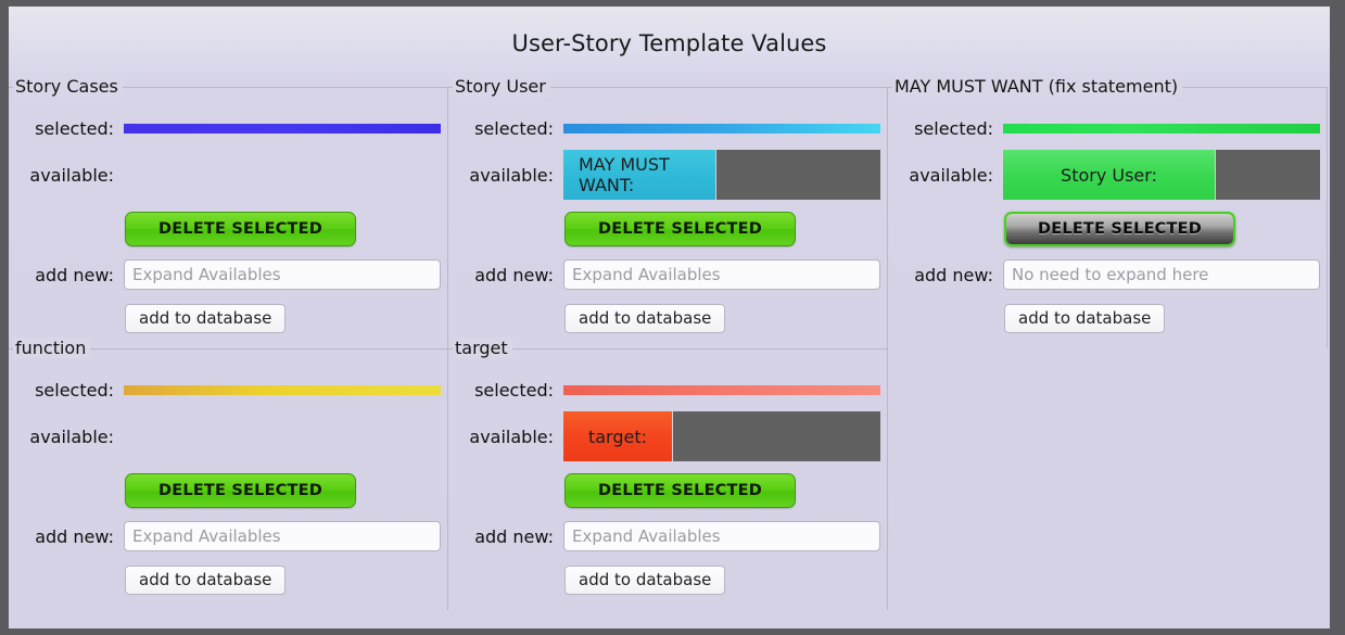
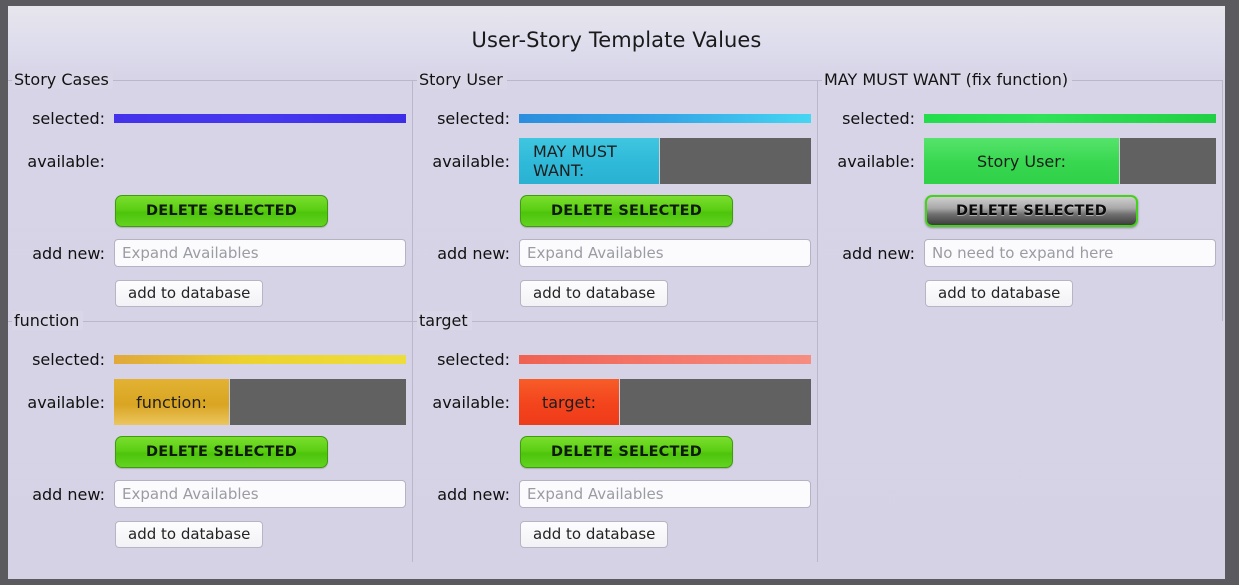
  User-Story Template Values
  Story Cases
  selected:
  available:
  DELETE SELECTED
  add new:
  Expand Availables
  add to database
  Story User
  selected:
  available:
  MAY MUST WANT:
  DELETE SELECTED
  add new:
  Expand Availables
  add to database
- MAY MUST WANT (fix statement)
+ MAY MUST WANT (fix function)
  selected:
  available:
  Story User:
  DELETE SELECTED
  add new:
  No need to expand here
  add to database
  function
  selected:
  available:
+ function:
  DELETE SELECTED
  add new:
  Expand Availables
  add to database
  target
  selected:
  available:
  target:
  DELETE SELECTED
  add new:
  Expand Availables
  add to database
